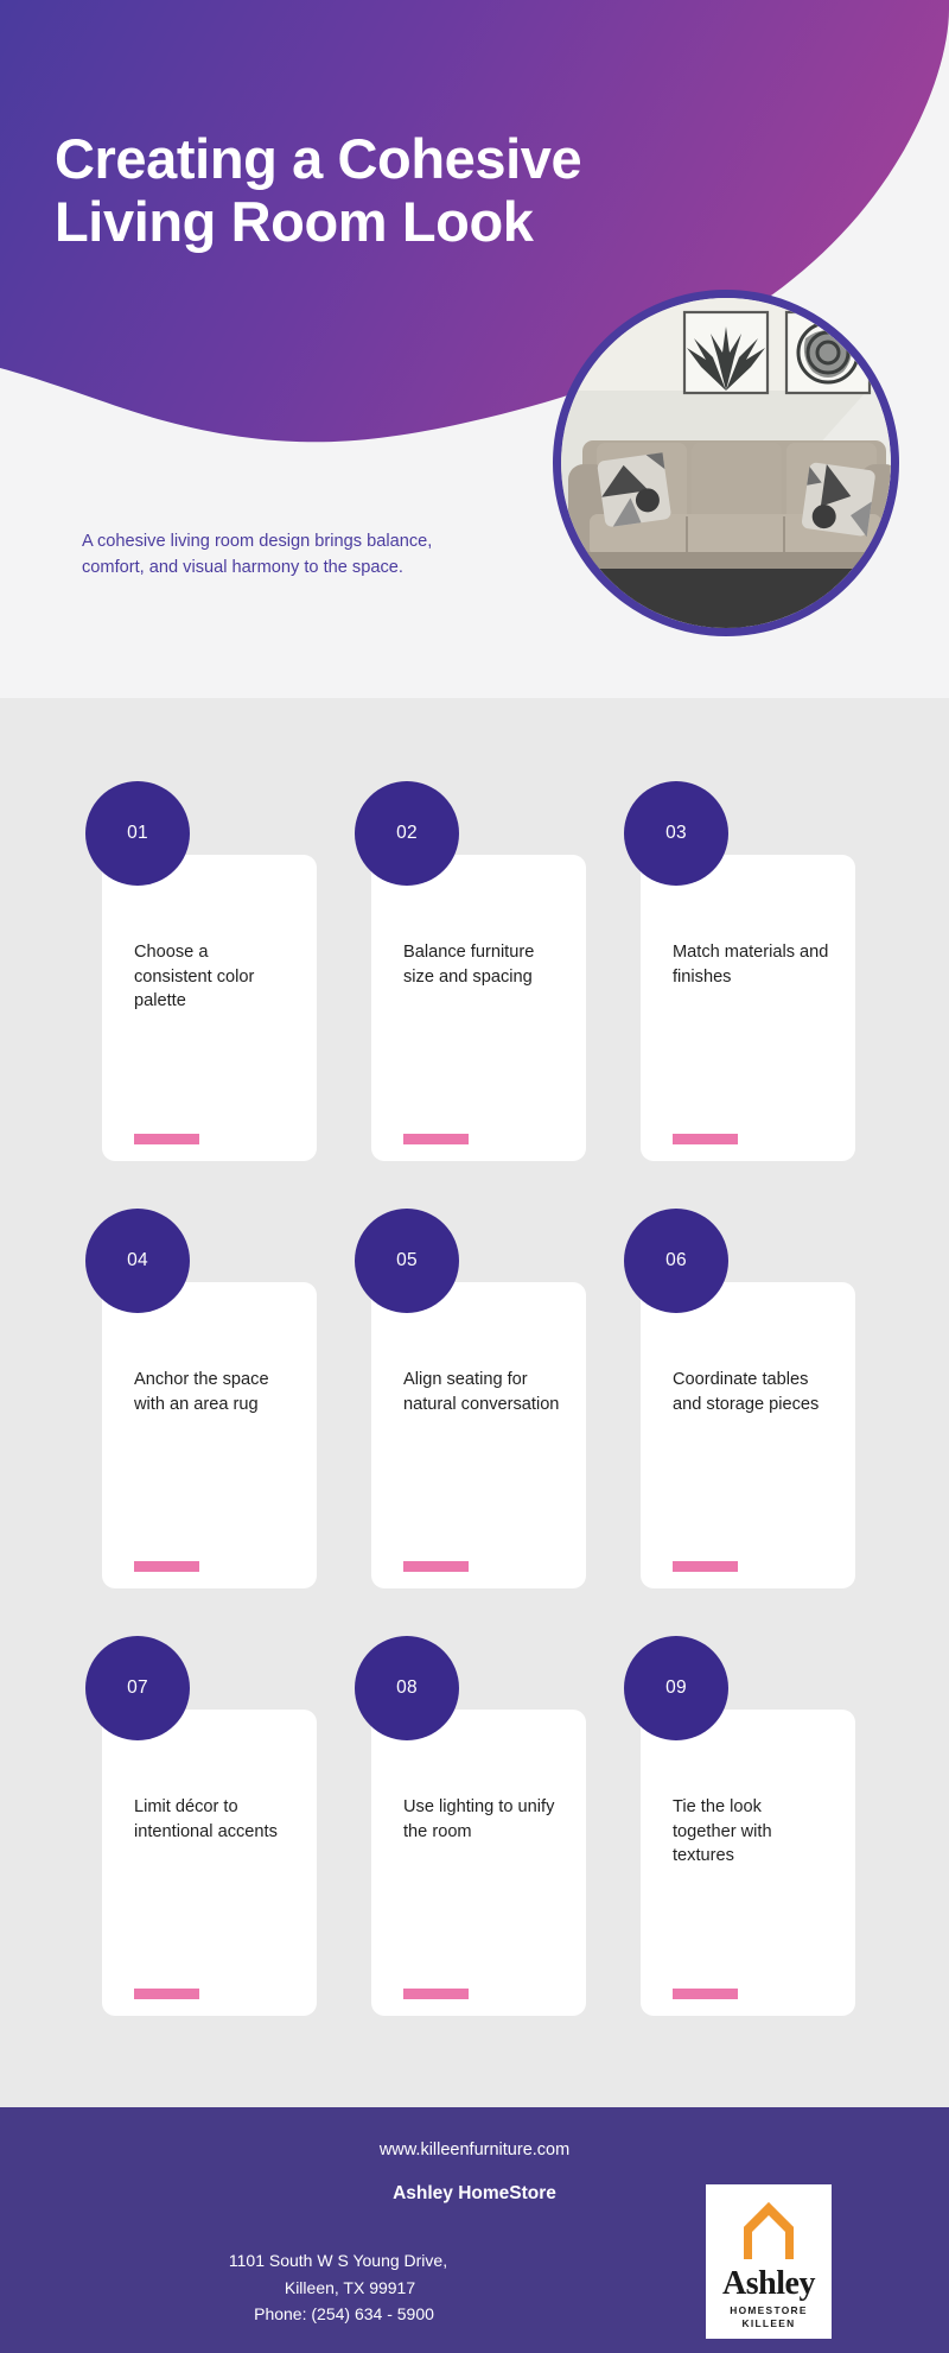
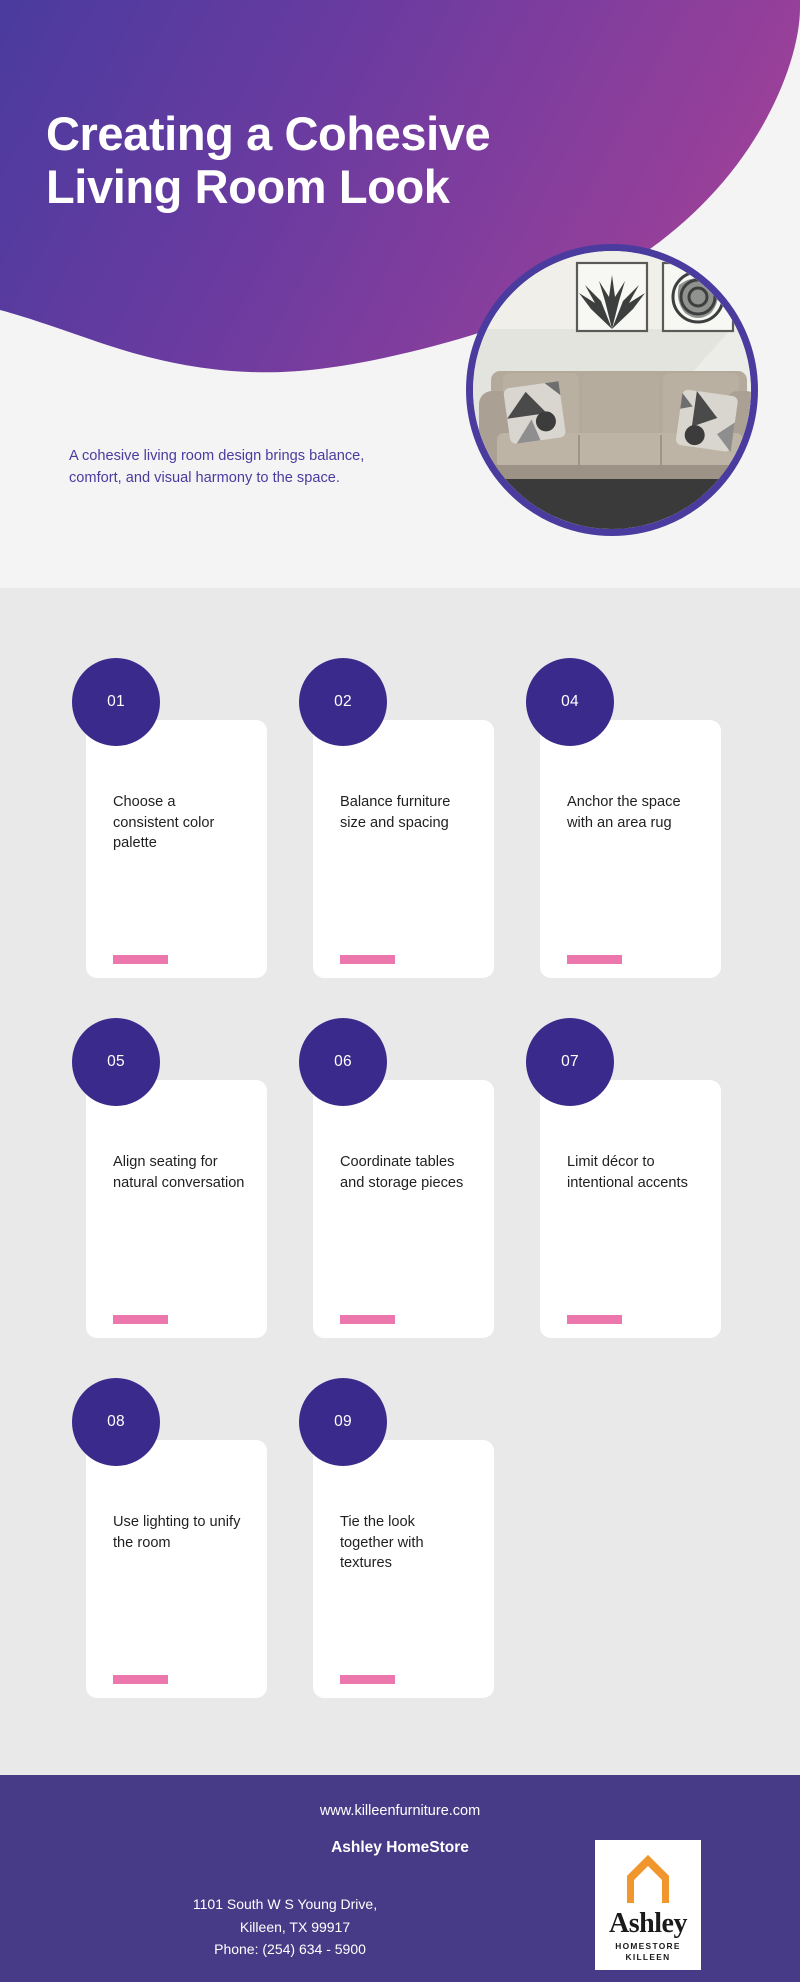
  Creating a Cohesive
  Living Room Look
  A cohesive living room design brings balance, comfort, and visual harmony to the space.
  Choose a consistent color palette
  01
  Balance furniture size and spacing
  02
- Match materials and finishes
- 03
  Anchor the space with an area rug
  04
  Align seating for natural conversation
  05
  Coordinate tables and storage pieces
  06
  Limit décor to intentional accents
  07
  Use lighting to unify the room
  08
  Tie the look together with textures
  09
  www.killeenfurniture.com
  Ashley HomeStore
  1101 South W S Young Drive,
  Killeen, TX 99917
  Phone: (254) 634 - 5900
  Ashley
  HOMESTORE
  KILLEEN
